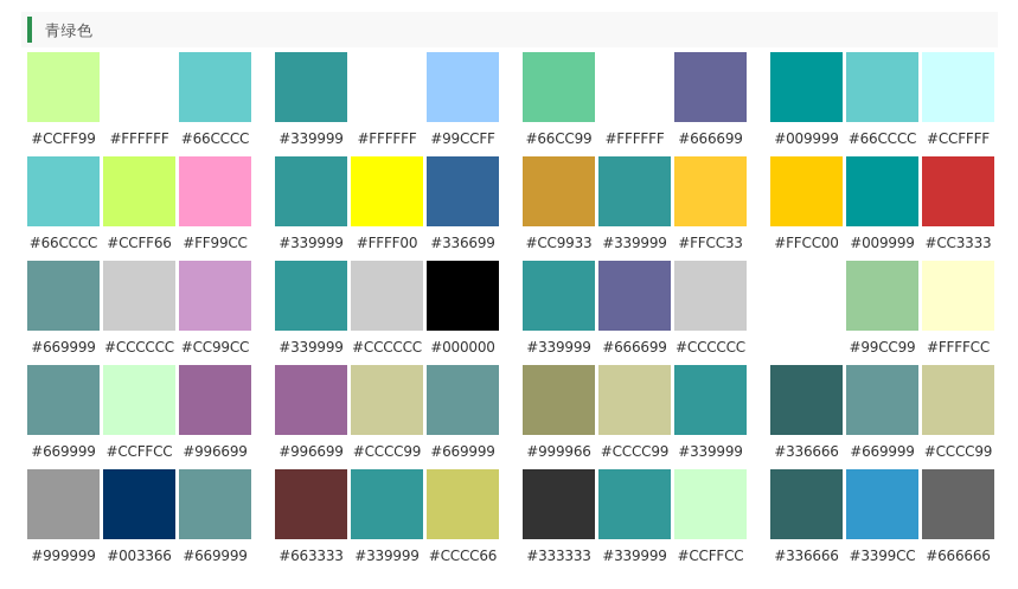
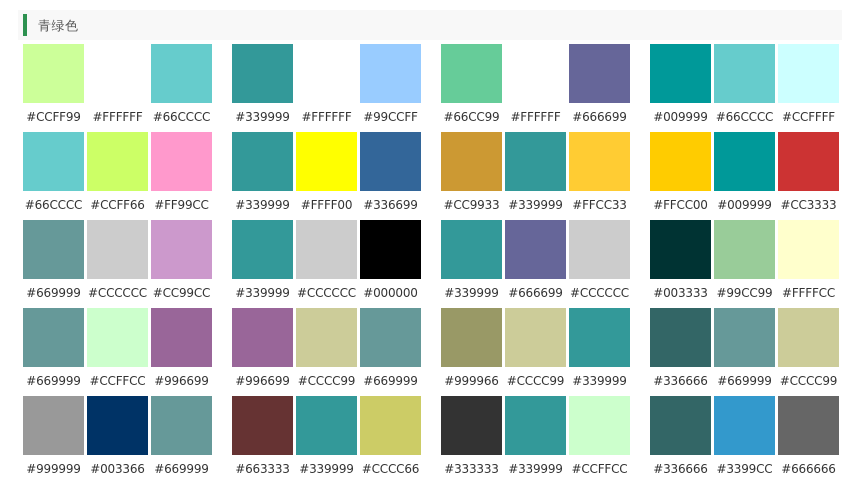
  青绿色
  #CCFF99
  #FFFFFF
  #66CCCC
  #339999
  #FFFFFF
  #99CCFF
  #66CC99
  #FFFFFF
  #666699
  #009999
  #66CCCC
  #CCFFFF
  #66CCCC
  #CCFF66
  #FF99CC
  #339999
  #FFFF00
  #336699
  #CC9933
  #339999
  #FFCC33
  #FFCC00
  #009999
  #CC3333
  #669999
  #CCCCCC
  #CC99CC
  #339999
  #CCCCCC
  #000000
  #339999
  #666699
  #CCCCCC
+ #003333
  #99CC99
  #FFFFCC
  #669999
  #CCFFCC
  #996699
  #996699
  #CCCC99
  #669999
  #999966
  #CCCC99
  #339999
  #336666
  #669999
  #CCCC99
  #999999
  #003366
  #669999
  #663333
  #339999
  #CCCC66
  #333333
  #339999
  #CCFFCC
  #336666
  #3399CC
  #666666
